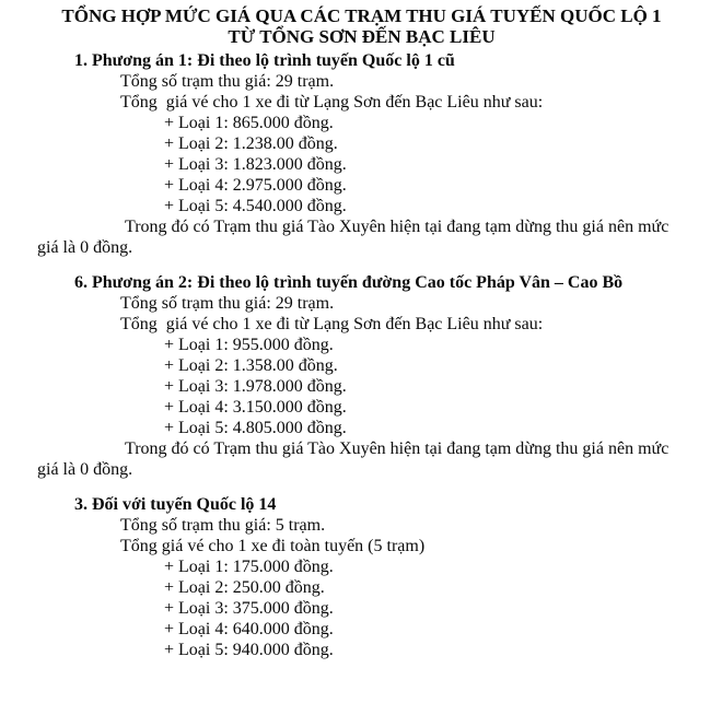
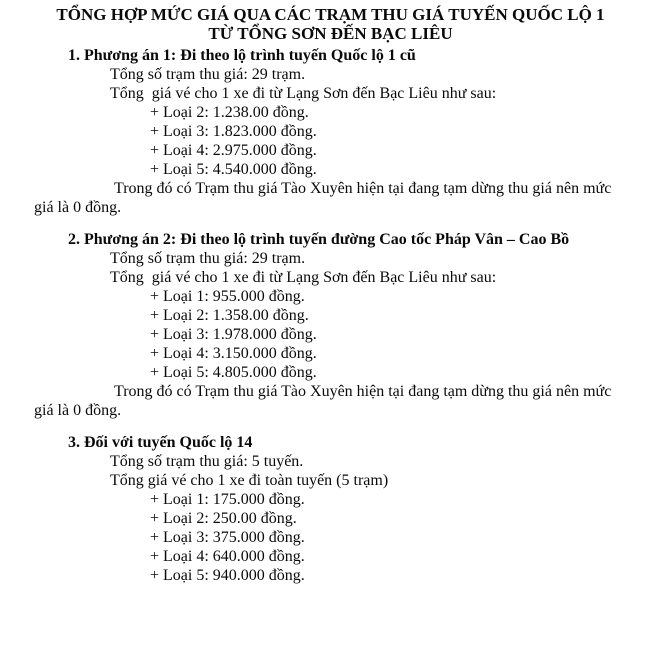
  TỔNG HỢP MỨC GIÁ QUA CÁC TRẠM THU GIÁ TUYẾN QUỐC LỘ 1
  TỪ TỔNG SƠN ĐẾN BẠC LIÊU
  1. Phương án 1: Đi theo lộ trình tuyến Quốc lộ 1 cũ
  Tổng số trạm thu giá: 29 trạm.
  Tổng giá vé cho 1 xe đi từ Lạng Sơn đến Bạc Liêu như sau:
- + Loại 1: 865.000 đồng.
  + Loại 2: 1.238.00 đồng.
  + Loại 3: 1.823.000 đồng.
  + Loại 4: 2.975.000 đồng.
  + Loại 5: 4.540.000 đồng.
  Trong đó có Trạm thu giá Tào Xuyên hiện tại đang tạm dừng thu giá nên mức giá là 0 đồng.
- 6. Phương án 2: Đi theo lộ trình tuyến đường Cao tốc Pháp Vân – Cao Bồ
+ 2. Phương án 2: Đi theo lộ trình tuyến đường Cao tốc Pháp Vân – Cao Bồ
  Tổng số trạm thu giá: 29 trạm.
  Tổng giá vé cho 1 xe đi từ Lạng Sơn đến Bạc Liêu như sau:
  + Loại 1: 955.000 đồng.
  + Loại 2: 1.358.00 đồng.
  + Loại 3: 1.978.000 đồng.
  + Loại 4: 3.150.000 đồng.
  + Loại 5: 4.805.000 đồng.
  Trong đó có Trạm thu giá Tào Xuyên hiện tại đang tạm dừng thu giá nên mức giá là 0 đồng.
  3. Đối với tuyến Quốc lộ 14
- Tổng số trạm thu giá: 5 trạm.
+ Tổng số trạm thu giá: 5 tuyến.
  Tổng giá vé cho 1 xe đi toàn tuyến (5 trạm)
  + Loại 1: 175.000 đồng.
  + Loại 2: 250.00 đồng.
  + Loại 3: 375.000 đồng.
  + Loại 4: 640.000 đồng.
  + Loại 5: 940.000 đồng.
